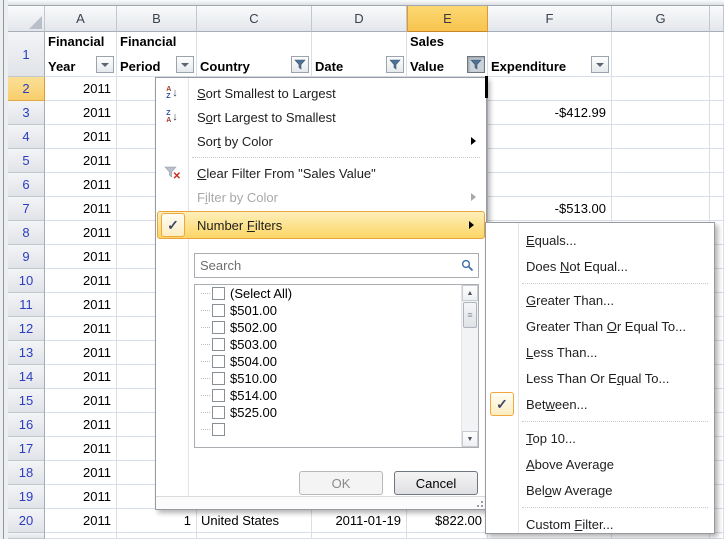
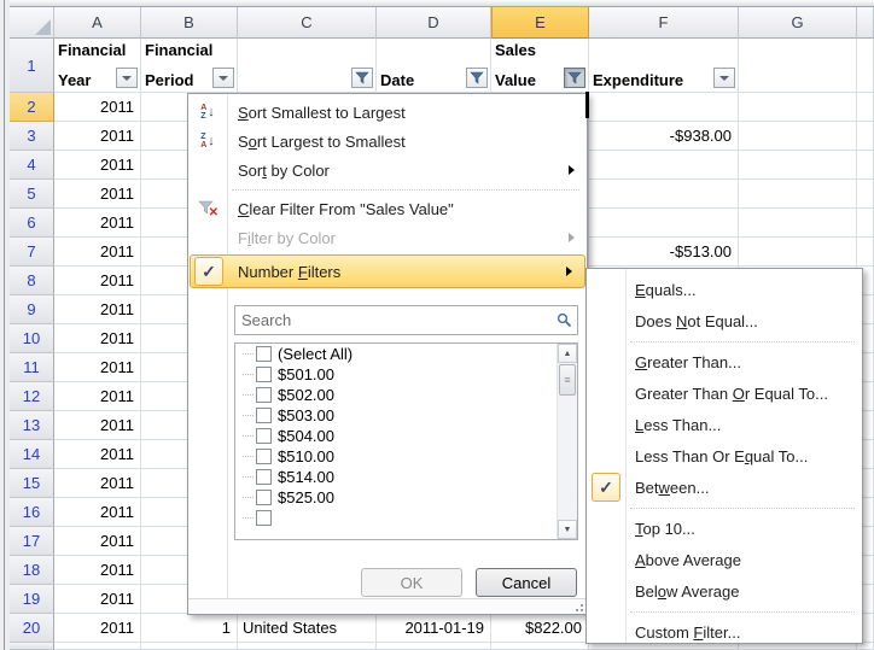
  A
  B
  C
  D
  E
  F
  G
  1
  Financial
  Year
  Financial
  Period
- Country
  Date
  Sales
  Value
  Expenditure
  2
  2011
  3
  2011
- -$412.99
+ -$938.00
  4
  2011
  5
  2011
  6
  2011
  7
  2011
  -$513.00
  8
  2011
  9
  2011
  10
  2011
  11
  2011
  12
  2011
  13
  2011
  14
  2011
  15
  2011
  16
  2011
  17
  2011
  18
  2011
  19
  2011
  20
  2011
  1
  United States
  2011-01-19
  $822.00
  ↓
  Sort Smallest to Largest
  ↓
  Sort Largest to Smallest
  Sort by Color
  ✕
  Clear Filter From "Sales Value"
  Filter by Color
  ✓
  Number Filters
  Search
  (Select All)
  $501.00
  $502.00
  $503.00
  $504.00
  $510.00
  $514.00
  $525.00
  ≡
  OK
  Cancel
  Equals...
  Does Not Equal...
  Greater Than...
  Greater Than Or Equal To...
  Less Than...
  Less Than Or Equal To...
  ✓
  Between...
  Top 10...
  Above Average
  Below Average
  Custom Filter...
